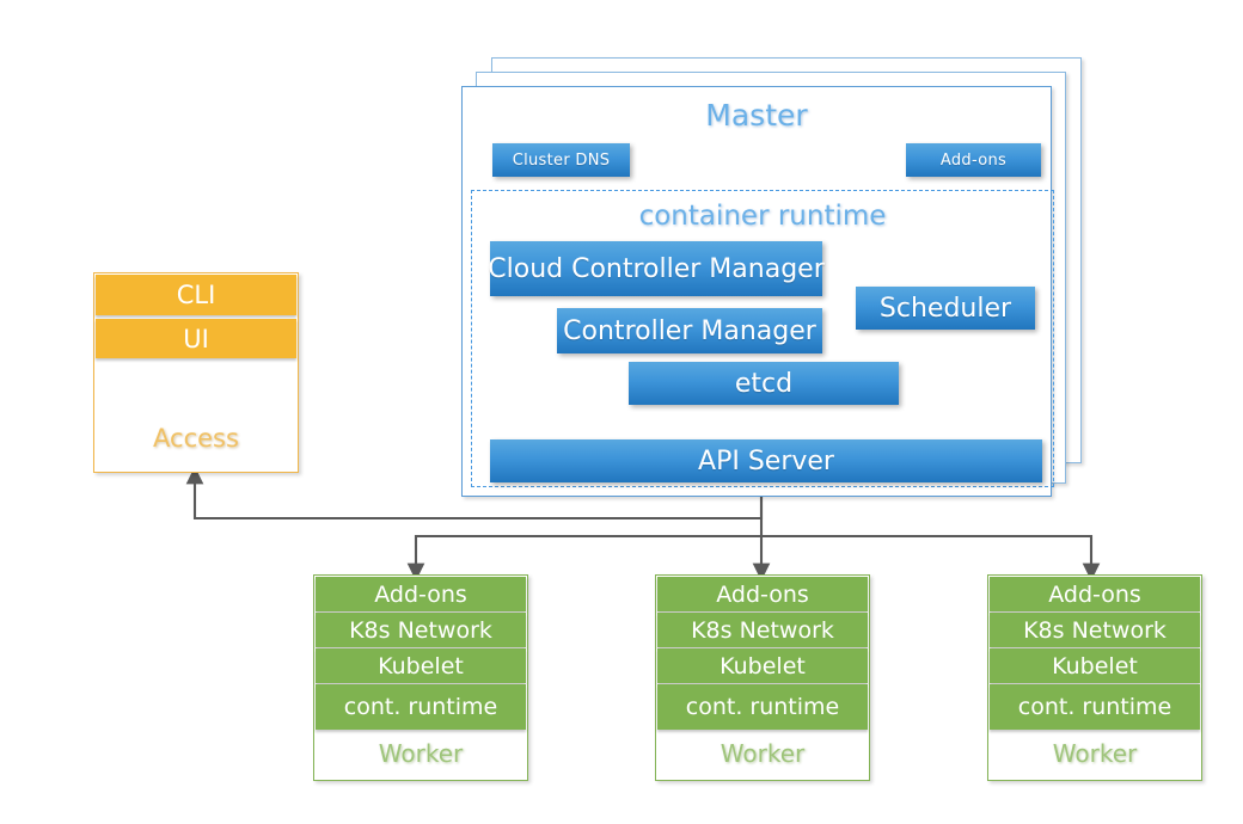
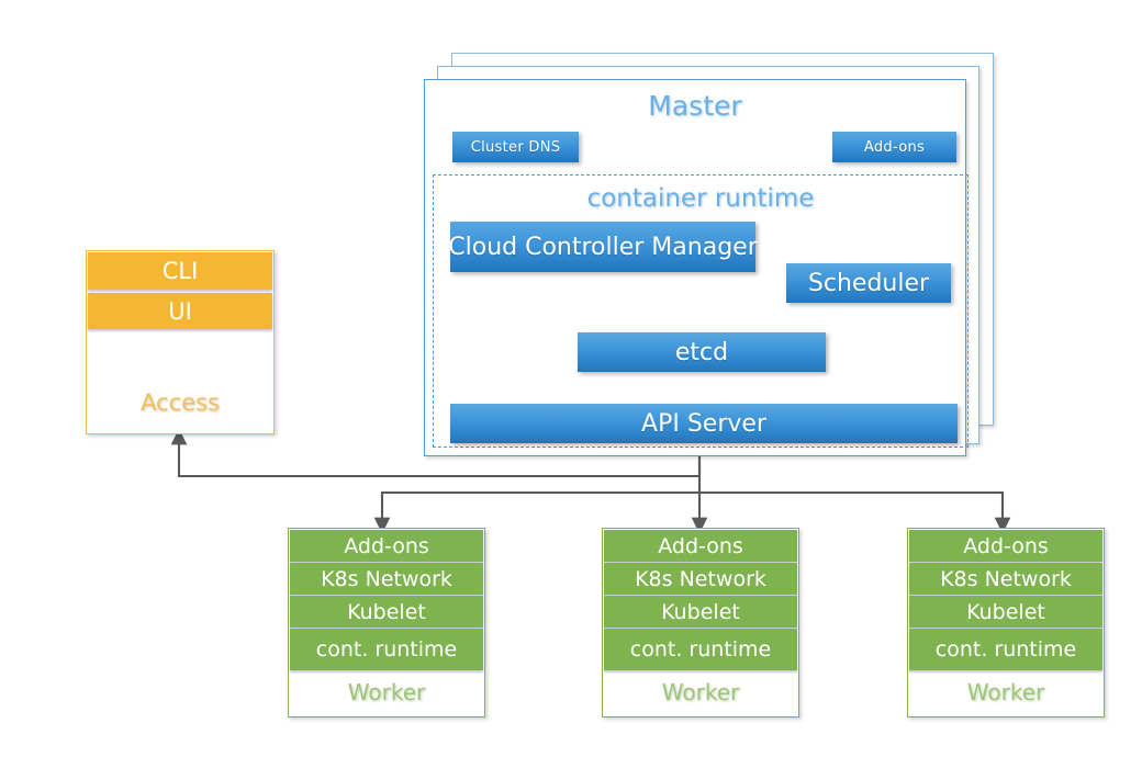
  Master
  Cluster DNS
  Add-ons
  container runtime
  Cloud Controller Manager
- Controller Manager
  etcd
  Scheduler
  API Server
  CLI
  UI
  Access
  Add-ons
  K8s Network
  Kubelet
  cont. runtime
  Worker
  Add-ons
  K8s Network
  Kubelet
  cont. runtime
  Worker
  Add-ons
  K8s Network
  Kubelet
  cont. runtime
  Worker
